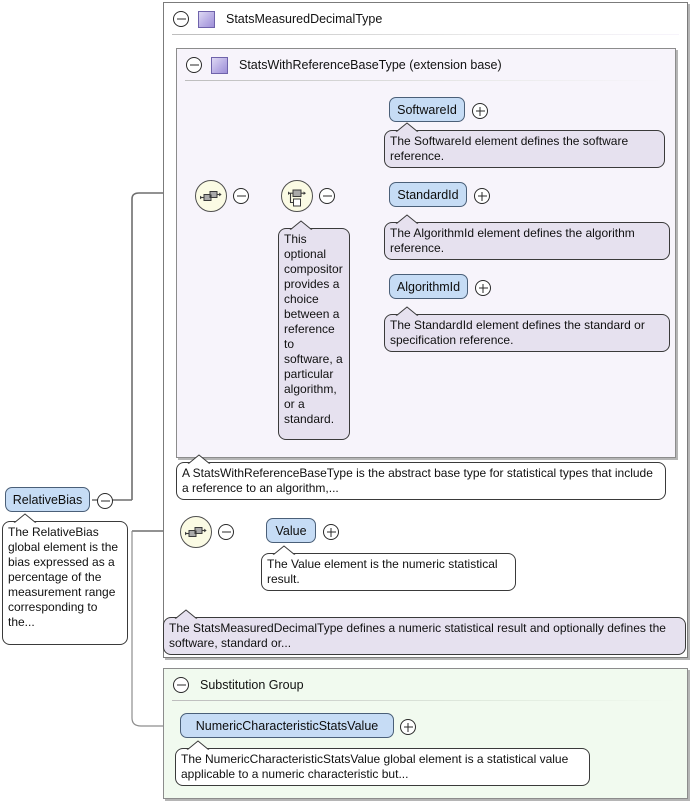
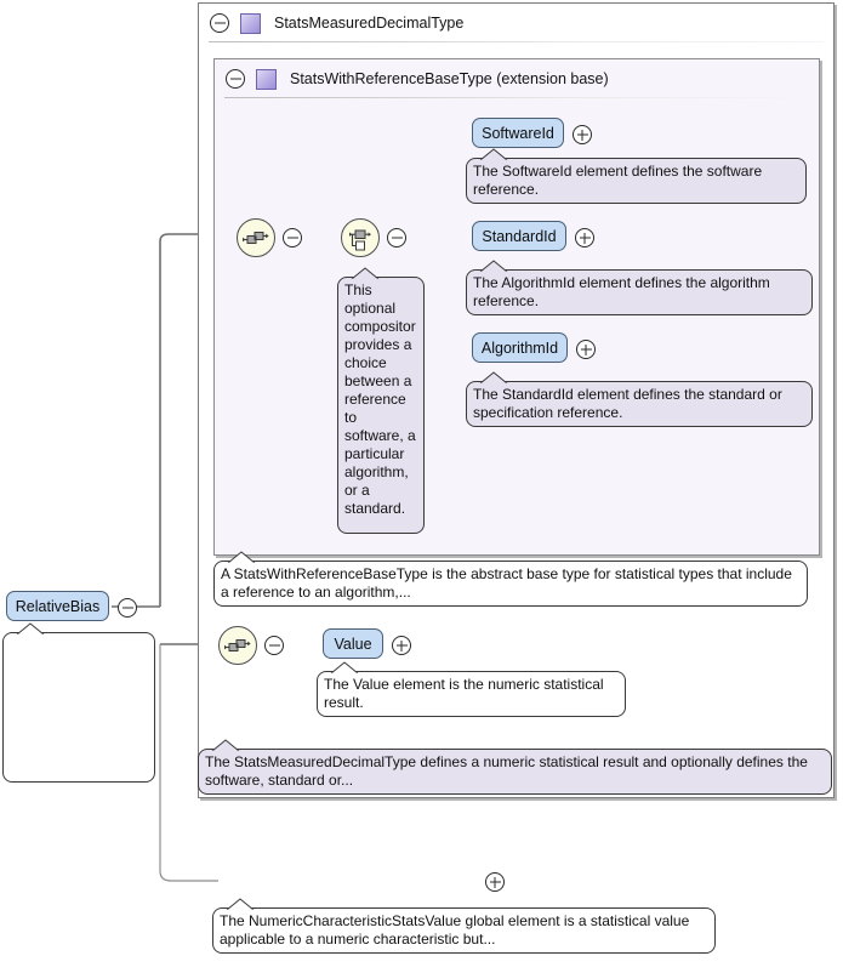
  StatsMeasuredDecimalType
  StatsWithReferenceBaseType (extension base)
  This optional compositor provides a choice between a reference to software, a particular algorithm, or a standard.
  SoftwareId
  The SoftwareId element defines the software reference.
  StandardId
  The AlgorithmId element defines the algorithm reference.
  AlgorithmId
  The StandardId element defines the standard or specification reference.
  A StatsWithReferenceBaseType is the abstract base type for statistical types that include a reference to an algorithm,...
  Value
  The Value element is the numeric statistical result.
  The StatsMeasuredDecimalType defines a numeric statistical result and optionally defines the software, standard or...
  RelativeBias
- The RelativeBias global element is the bias expressed as a percentage of the measurement range corresponding to the...
- Substitution Group
- NumericCharacteristicStatsValue
  The NumericCharacteristicStatsValue global element is a statistical value applicable to a numeric characteristic but...
